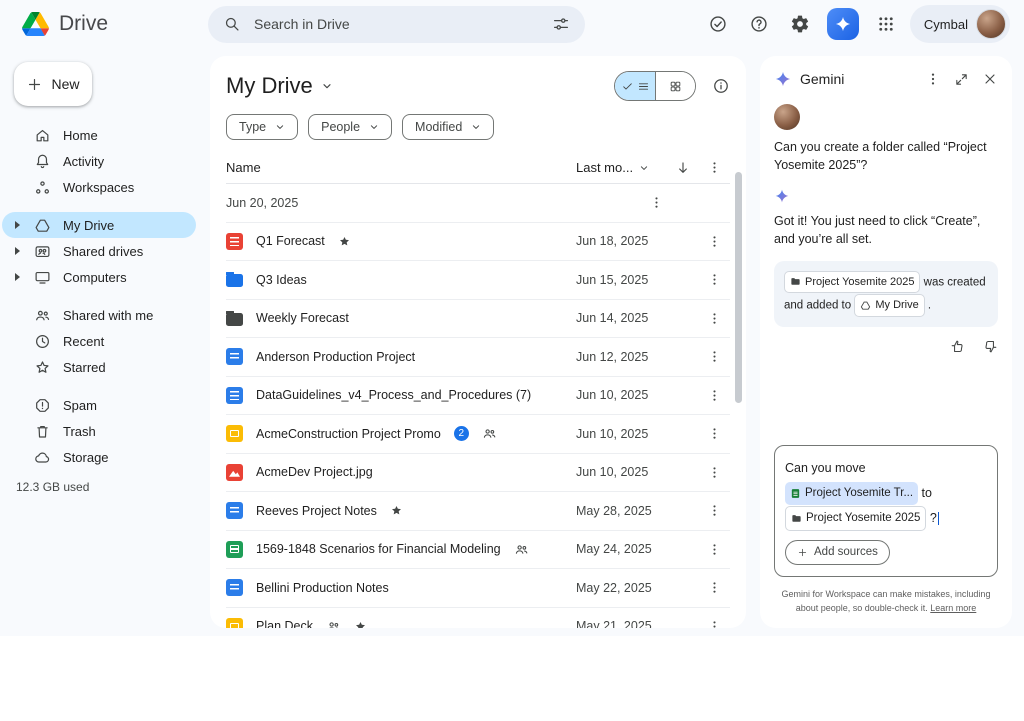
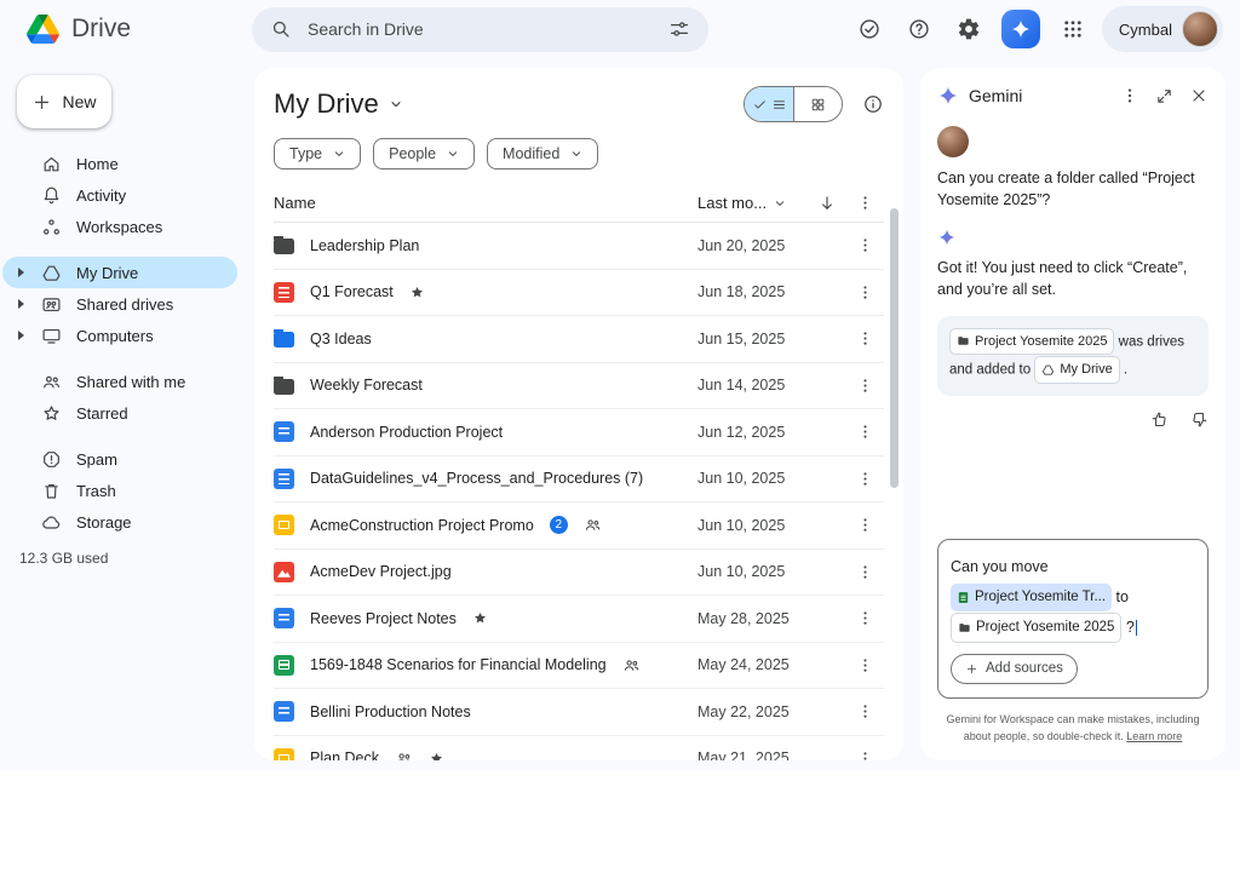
  Drive
  Search in Drive
  Cymbal
  New
  Home
  Activity
  Workspaces
  My Drive
  Shared drives
  Computers
  Shared with me
- Recent
  Starred
  Spam
  Trash
  Storage
  12.3 GB used
  My Drive
  Type
  People
  Modified
  Name
  Last mo...
+ Leadership Plan
  Jun 20, 2025
  Q1 Forecast
  Jun 18, 2025
  Q3 Ideas
  Jun 15, 2025
  Weekly Forecast
  Jun 14, 2025
  Anderson Production Project
  Jun 12, 2025
  DataGuidelines_v4_Process_and_Procedures (7)
  Jun 10, 2025
  AcmeConstruction Project Promo
  2
  Jun 10, 2025
  AcmeDev Project.jpg
  Jun 10, 2025
  Reeves Project Notes
  May 28, 2025
  1569-1848 Scenarios for Financial Modeling
  May 24, 2025
  Bellini Production Notes
  May 22, 2025
  Plan Deck
  May 21, 2025
  Gemini
  Can you create a folder called “Project Yosemite 2025”?
  Got it! You just need to click “Create”, and you’re all set.
  Project Yosemite 2025
- was created and added to
+ was drives and added to
  My Drive
  .
  Can you move
  Project Yosemite Tr...
  to
  Project Yosemite 2025
  ?
  Add sources
  Gemini for Workspace can make mistakes, including about people, so double-check it. Learn more
